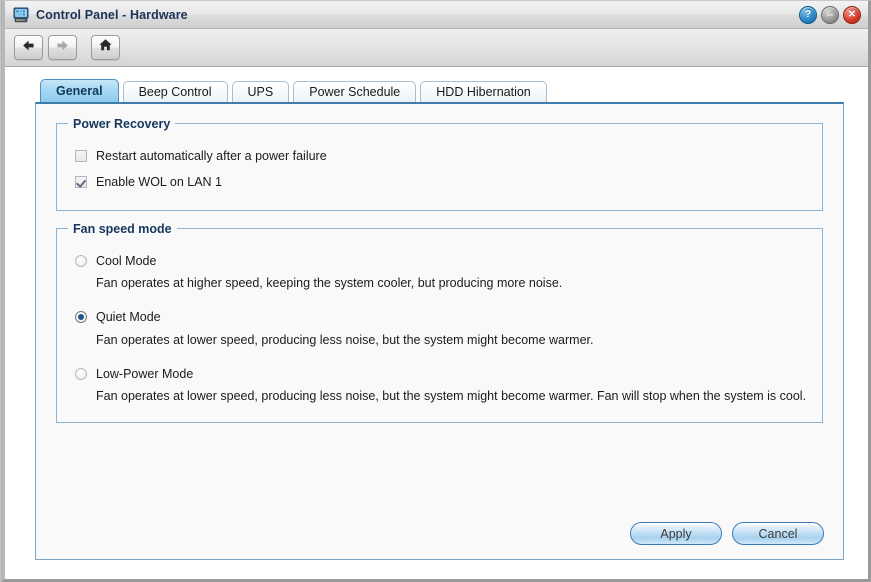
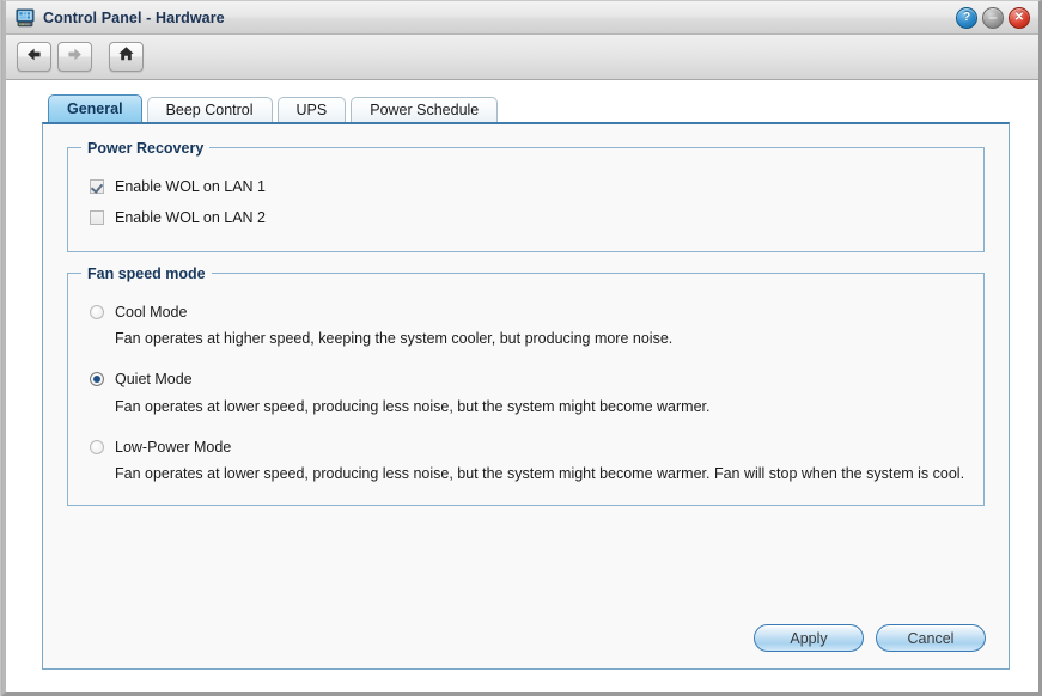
  Control Panel - Hardware
  ?
  ✕
  General
  Beep Control
  UPS
  Power Schedule
- HDD Hibernation
  Power Recovery
- Restart automatically after a power failure
  Enable WOL on LAN 1
+ Enable WOL on LAN 2
  Fan speed mode
  Cool Mode
  Fan operates at higher speed, keeping the system cooler, but producing more noise.
  Quiet Mode
  Fan operates at lower speed, producing less noise, but the system might become warmer.
  Low-Power Mode
  Fan operates at lower speed, producing less noise, but the system might become warmer. Fan will stop when the system is cool.
  Apply
  Cancel
